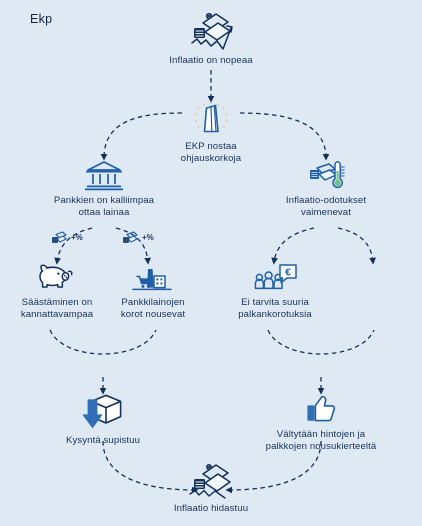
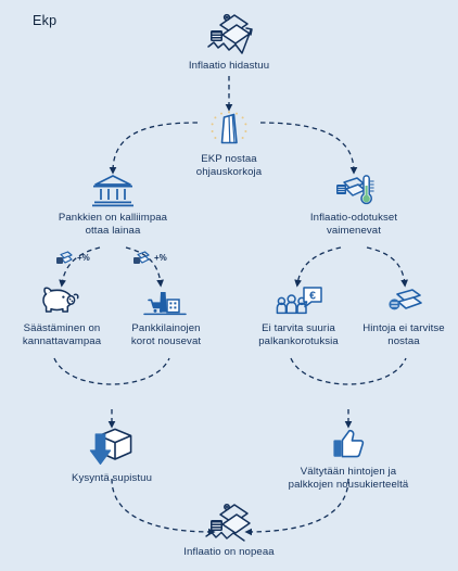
  Ekp
- Inflaatio on nopeaa
+ Inflaatio hidastuu
  EKP nostaa
  ohjauskorkoja
  Pankkien on kalliimpaa
  ottaa lainaa
  Inflaatio-odotukset
  vaimenevat
  +%
  +%
  Säästäminen on
  kannattavampaa
  Pankkilainojen
  korot nousevat
  €
  Ei tarvita suuria
  palkankorotuksia
+ Hintoja ei tarvitse
+ nostaa
  Kysyntä supistuu
  Vältytään hintojen ja
  palkkojen nousukierteeltä
- Inflaatio hidastuu
+ Inflaatio on nopeaa
